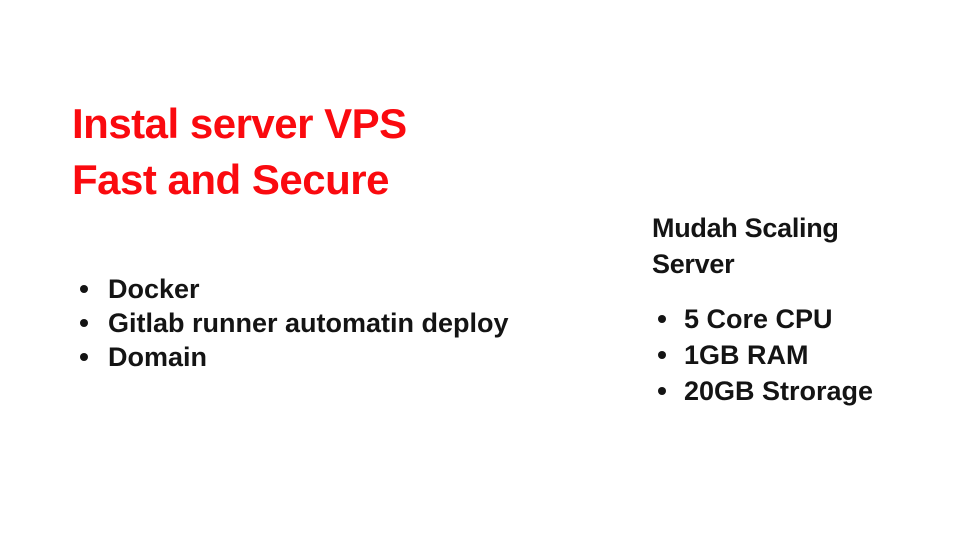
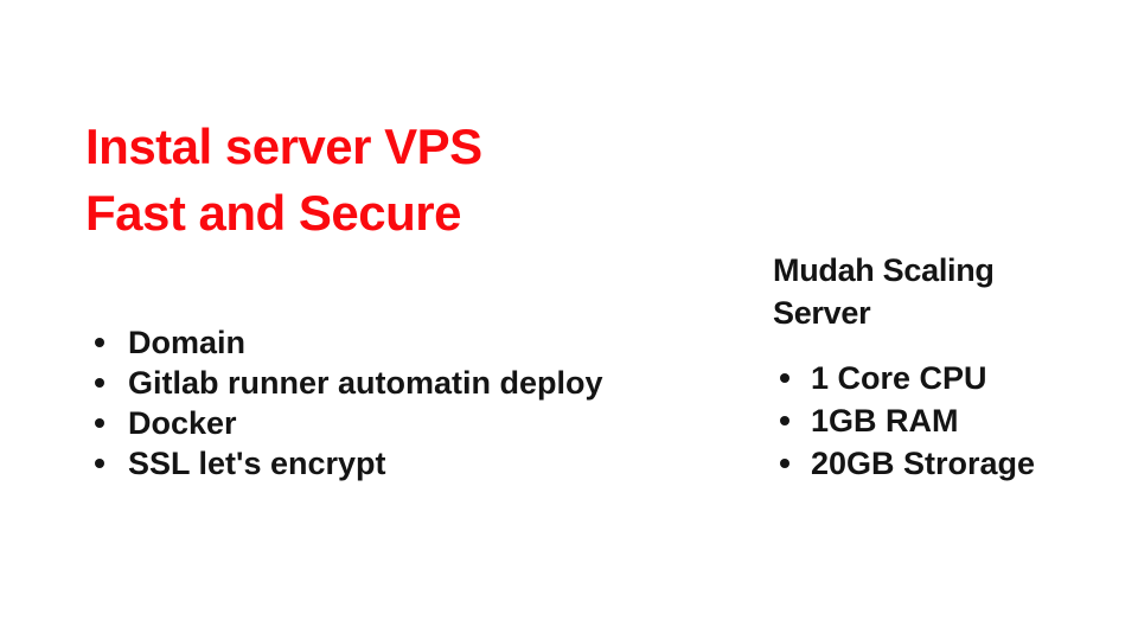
  Instal server VPS
  Fast and Secure
- Docker
+ Domain
  Gitlab runner automatin deploy
- Domain
+ Docker
+ SSL let's encrypt
  Mudah Scaling Server
- 5 Core CPU
+ 1 Core CPU
  1GB RAM
  20GB Strorage
